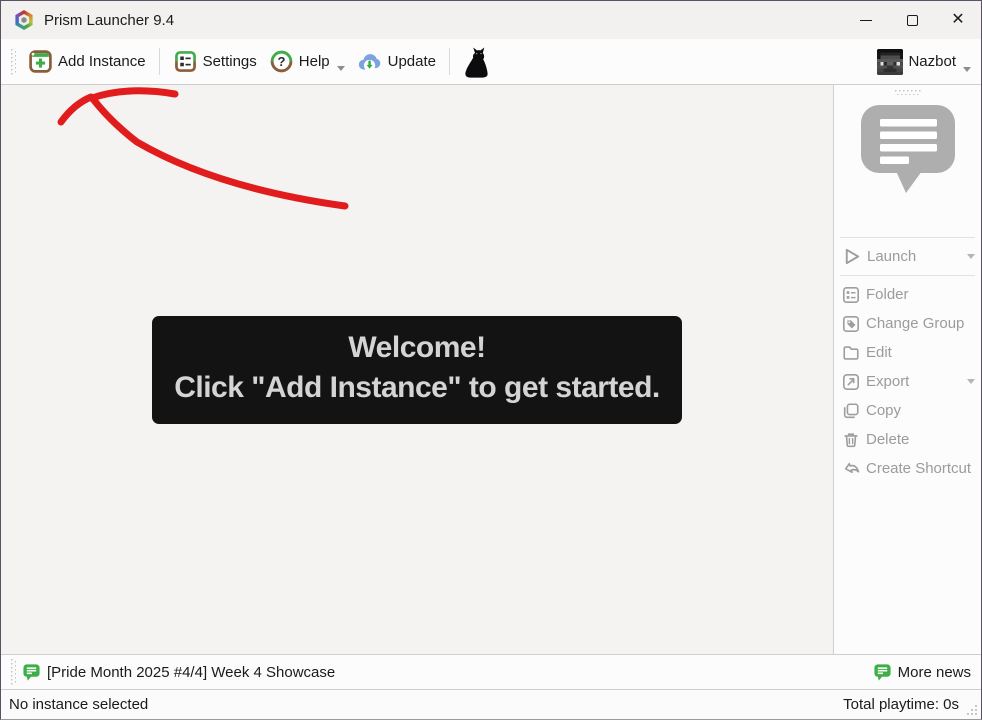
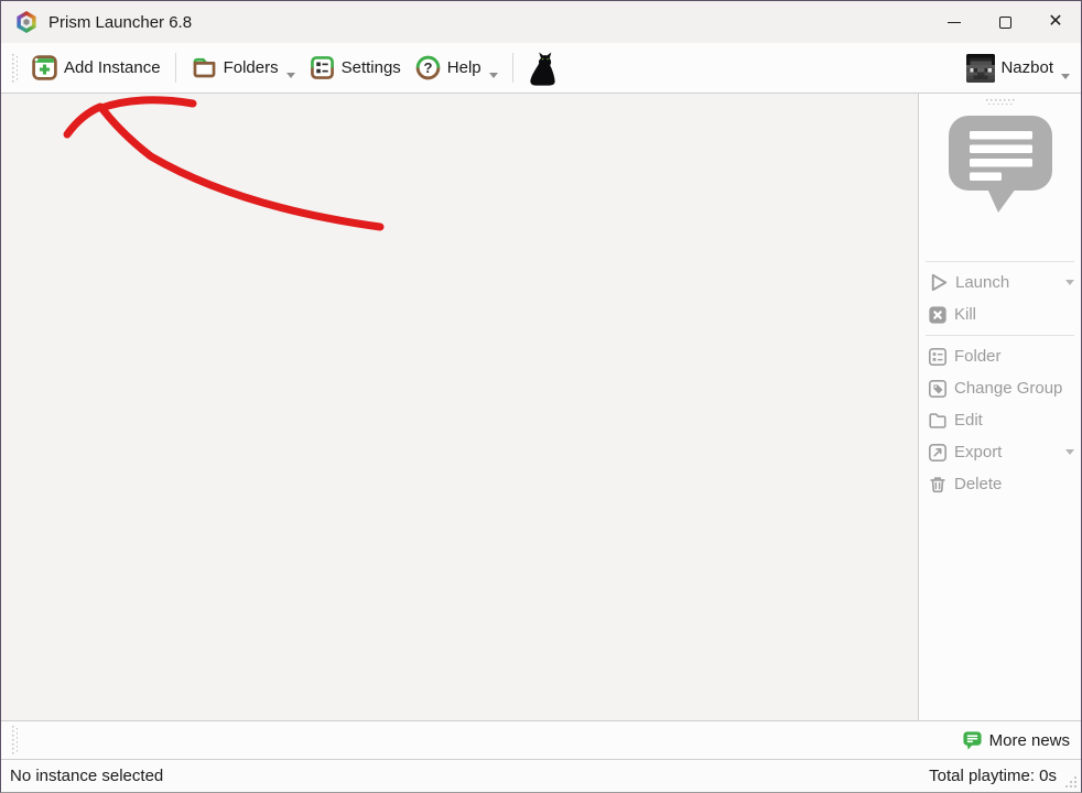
- Prism Launcher 9.4
+ Prism Launcher 6.8
  ✕
  Add Instance
+ Folders
  Settings
  ?
  Help
- Update
  Nazbot
- Welcome!
- Click "Add Instance" to get started.
  Launch
+ Kill
  Folder
  Change Group
  Edit
  Export
- Copy
  Delete
- Create Shortcut
- [Pride Month 2025 #4/4] Week 4 Showcase
  More news
  No instance selected
  Total playtime: 0s
